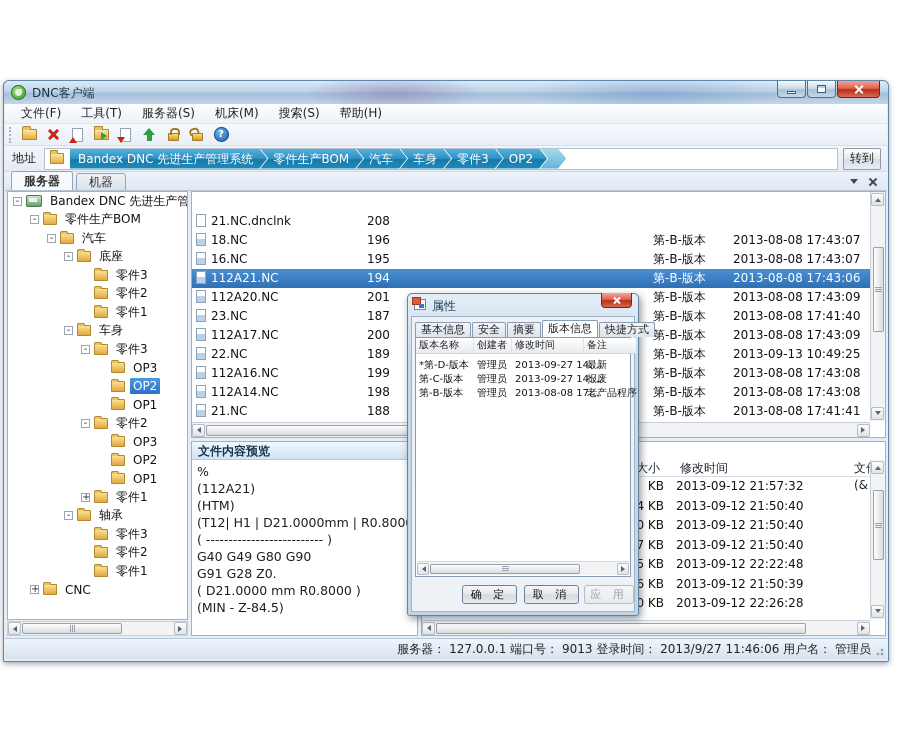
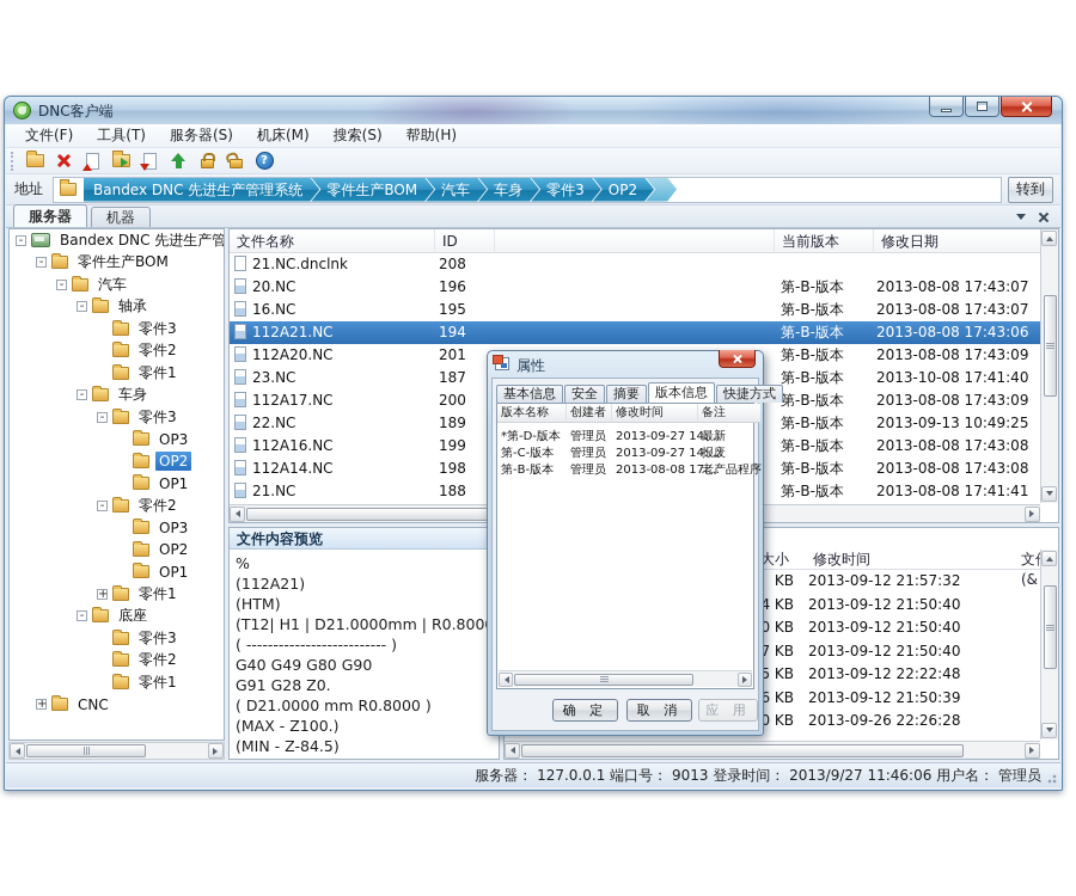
  DNC客户端
  文件(F)
  工具(T)
  服务器(S)
  机床(M)
  搜索(S)
  帮助(H)
  ?
  地址
  Bandex DNC 先进生产管理系统
  零件生产BOM
  汽车
  车身
  零件3
  OP2
  转到
  服务器
  机器
  -
  Bandex DNC 先进生产管
  -
  零件生产BOM
  -
  汽车
  -
- 底座
+ 轴承
  零件3
  零件2
  零件1
  -
  车身
  -
  零件3
  OP3
  OP2
  OP1
  -
  零件2
  OP3
  OP2
  OP1
  +
  零件1
  -
- 轴承
+ 底座
  零件3
  零件2
  零件1
  +
  CNC
+ 文件名称
+ ID
+ 当前版本
+ 修改日期
  21.NC.dnclnk
  208
- 18.NC
+ 20.NC
  196
  第-B-版本
  2013-08-08 17:43:07
  16.NC
  195
  第-B-版本
  2013-08-08 17:43:07
  112A21.NC
  194
  第-B-版本
  2013-08-08 17:43:06
  112A20.NC
  201
  第-B-版本
  2013-08-08 17:43:09
  23.NC
  187
  第-B-版本
- 2013-08-08 17:41:40
+ 2013-10-08 17:41:40
  112A17.NC
  200
  第-B-版本
  2013-08-08 17:43:09
  22.NC
  189
  第-B-版本
  2013-09-13 10:49:25
  112A16.NC
  199
  第-B-版本
  2013-08-08 17:43:08
  112A14.NC
  198
  第-B-版本
  2013-08-08 17:43:08
  21.NC
  188
  第-B-版本
  2013-08-08 17:41:41
  文件内容预览
  %
  (112A21)
  (HTM)
  (T12| H1 | D21.0000mm | R0.800
  ( -------------------------- )
  G40 G49 G80 G90
  G91 G28 Z0.
  ( D21.0000 mm R0.8000 )
+ (MAX - Z100.)
  (MIN - Z-84.5)
  大小
  修改时间
  文(&
  KB
  2013-09-12 21:57:32
  2013-09-12 21:50:40
  2013-09-12 21:50:40
  2013-09-12 21:50:40
  2013-09-12 22:22:48
  2013-09-12 21:50:39
- 2013-09-12 22:26:28
+ 2013-09-26 22:26:28
  属性
  基本信息
  安全
  摘要
  版本信息
  快捷方式
  版本名称
  创建者
  修改时间
  备注
  *第-D-版本
  管理员
  2013-09-27 14:...
  最新
  第-C-版本
  管理员
  2013-09-27 14:...
  报废
  第-B-版本
  管理员
  2013-08-08 17:...
  老产品程序
  确 定
  取 消
  应 用
  服务器： 127.0.0.1 端口号： 9013 登录时间： 2013/9/27 11:46:06 用户名： 管理员
